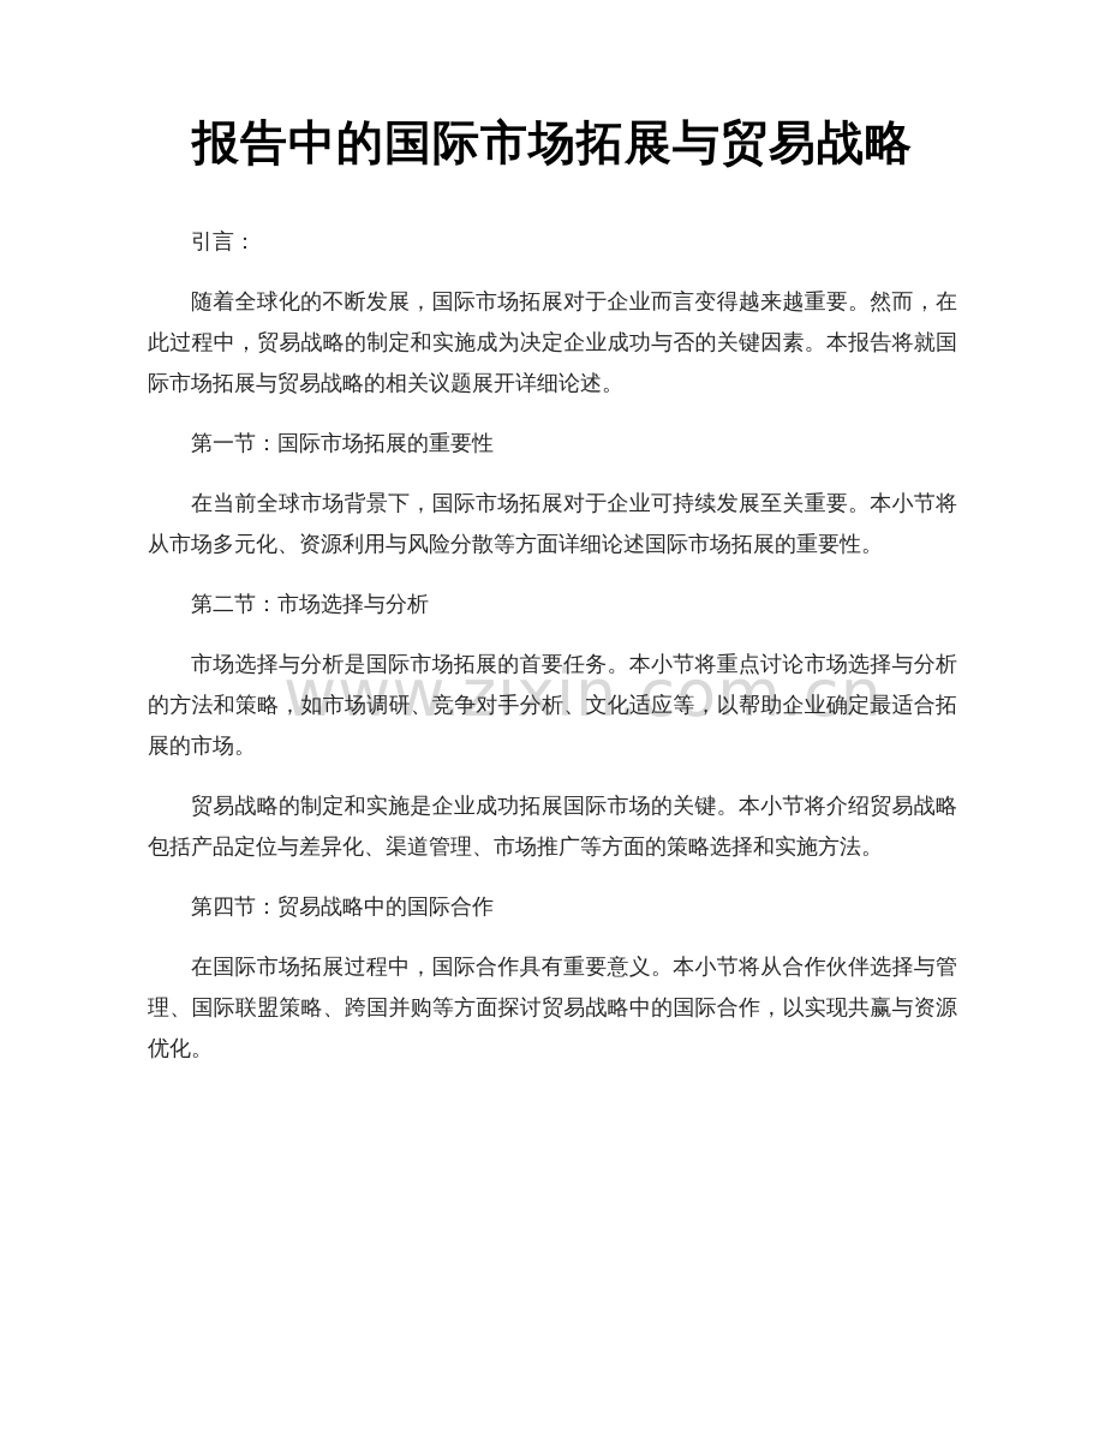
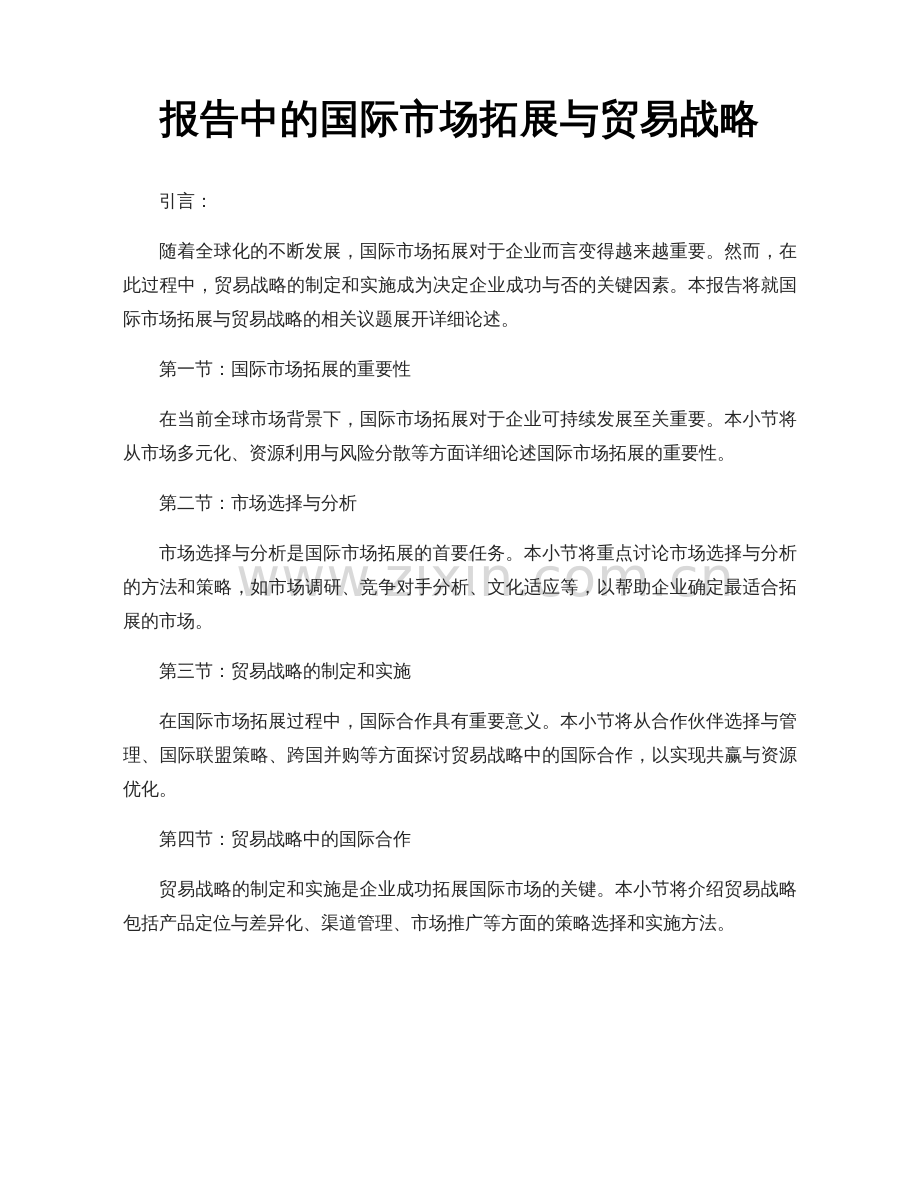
  www.zixin.com.cn
  报告中的国际市场拓展与贸易战略
  引言：
  随着全球化的不断发展，国际市场拓展对于企业而言变得越来越重要。然而，在此过程中，贸易战略的制定和实施成为决定企业成功与否的关键因素。本报告将就国际市场拓展与贸易战略的相关议题展开详细论述。
  第一节：国际市场拓展的重要性
  在当前全球市场背景下，国际市场拓展对于企业可持续发展至关重要。本小节将从市场多元化、资源利用与风险分散等方面详细论述国际市场拓展的重要性。
  第二节：市场选择与分析
  市场选择与分析是国际市场拓展的首要任务。本小节将重点讨论市场选择与分析的方法和策略，如市场调研、竞争对手分析、文化适应等，以帮助企业确定最适合拓展的市场。
+ 第三节：贸易战略的制定和实施
- 贸易战略的制定和实施是企业成功拓展国际市场的关键。本小节将介绍贸易战略包括产品定位与差异化、渠道管理、市场推广等方面的策略选择和实施方法。
+ 在国际市场拓展过程中，国际合作具有重要意义。本小节将从合作伙伴选择与管理、国际联盟策略、跨国并购等方面探讨贸易战略中的国际合作，以实现共赢与资源优化。
  第四节：贸易战略中的国际合作
- 在国际市场拓展过程中，国际合作具有重要意义。本小节将从合作伙伴选择与管理、国际联盟策略、跨国并购等方面探讨贸易战略中的国际合作，以实现共赢与资源优化。
+ 贸易战略的制定和实施是企业成功拓展国际市场的关键。本小节将介绍贸易战略包括产品定位与差异化、渠道管理、市场推广等方面的策略选择和实施方法。
